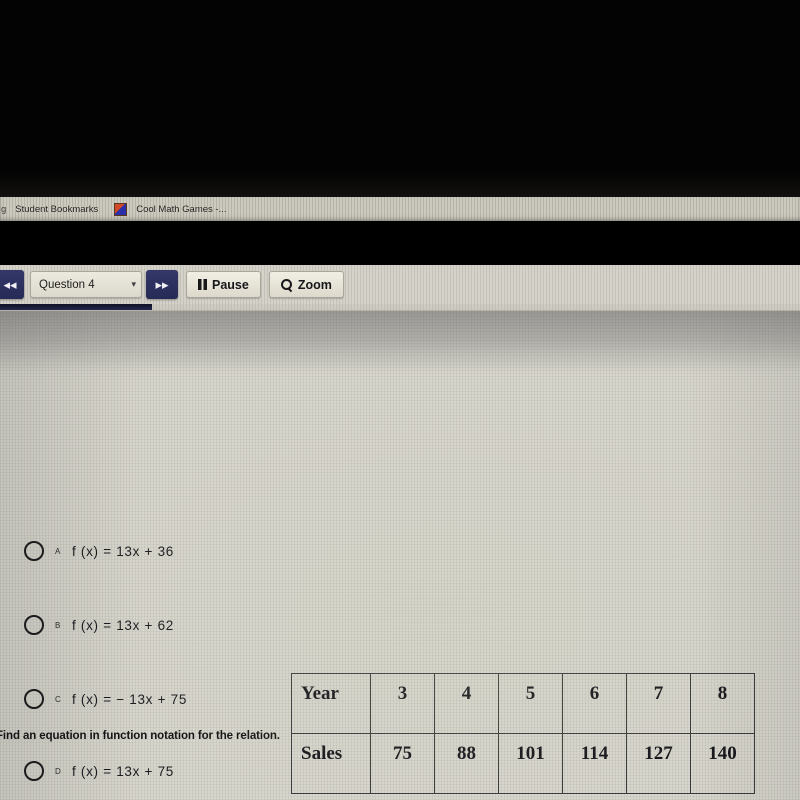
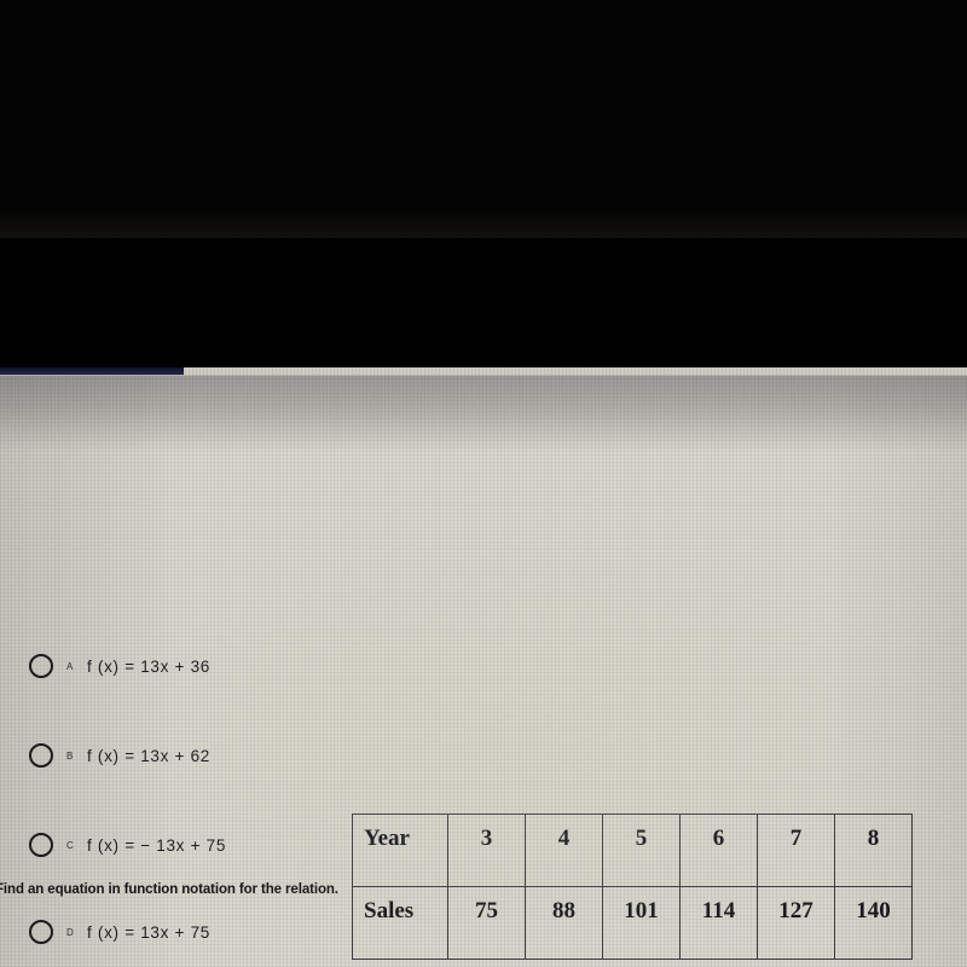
- g
- Student Bookmarks
- Cool Math Games -...
- ◂◂
- Question 4
- ▾
- ▸▸
- Pause
- Zoom
